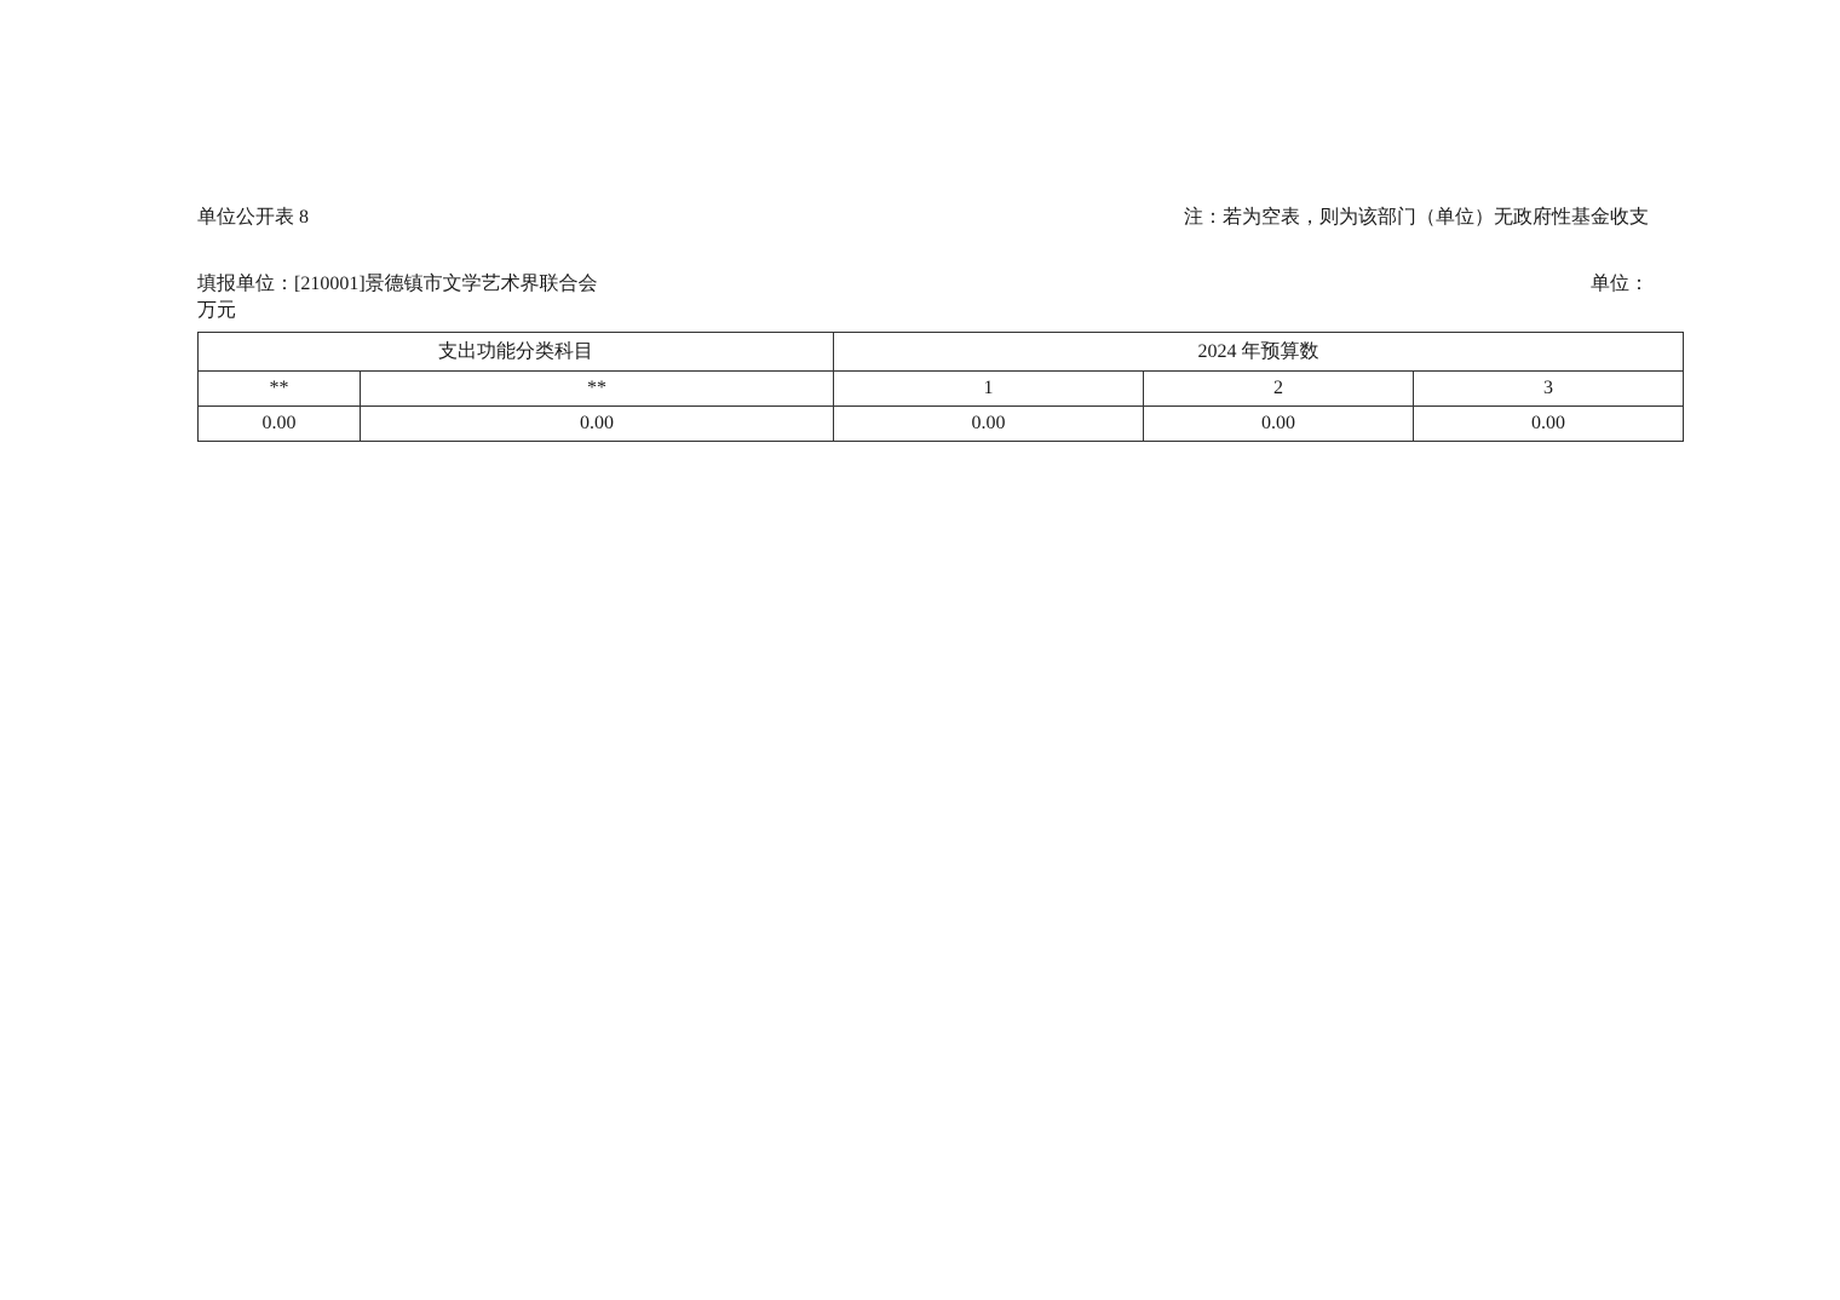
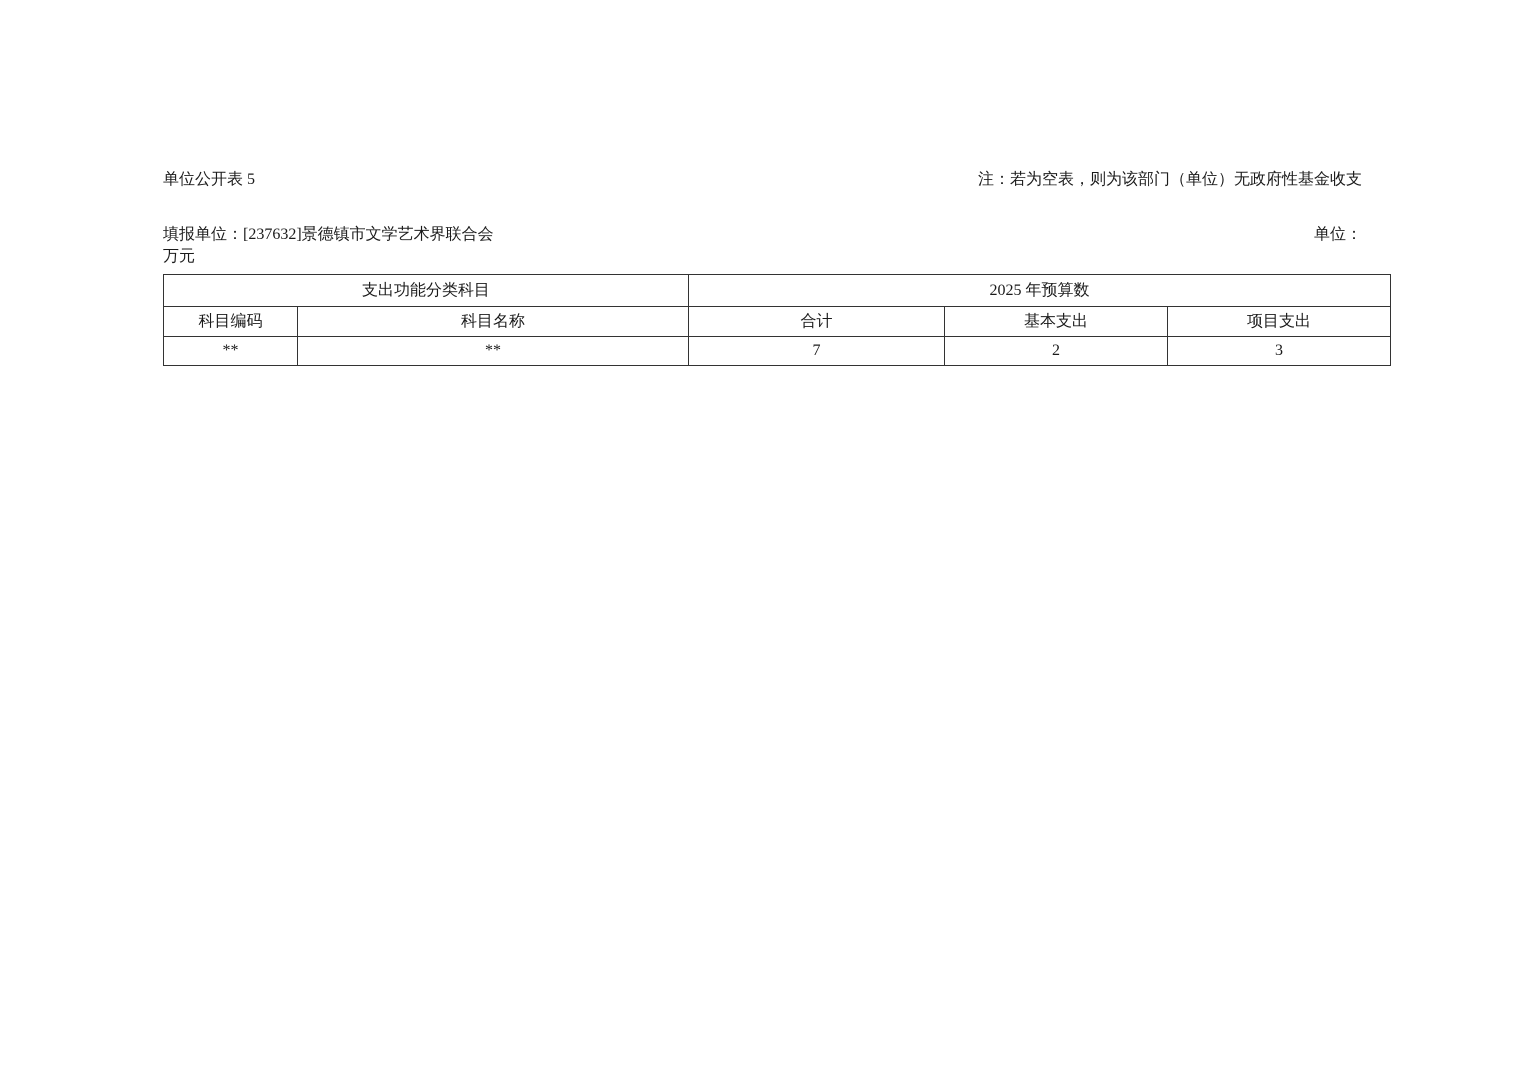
- 单位公开表 8
+ 单位公开表 5
  注：若为空表，则为该部门（单位）无政府性基金收支
- 填报单位：[210001]景德镇市文学艺术界联合会
+ 填报单位：[237632]景德镇市文学艺术界联合会
  单位：
  万元
- 支出功能分类科目	2024 年预算数
+ 支出功能分类科目	2025 年预算数
+ 科目编码	科目名称	合计	基本支出	项目支出
- **	**	1	2	3
+ **	**	7	2	3
- 0.00	0.00	0.00	0.00	0.00
